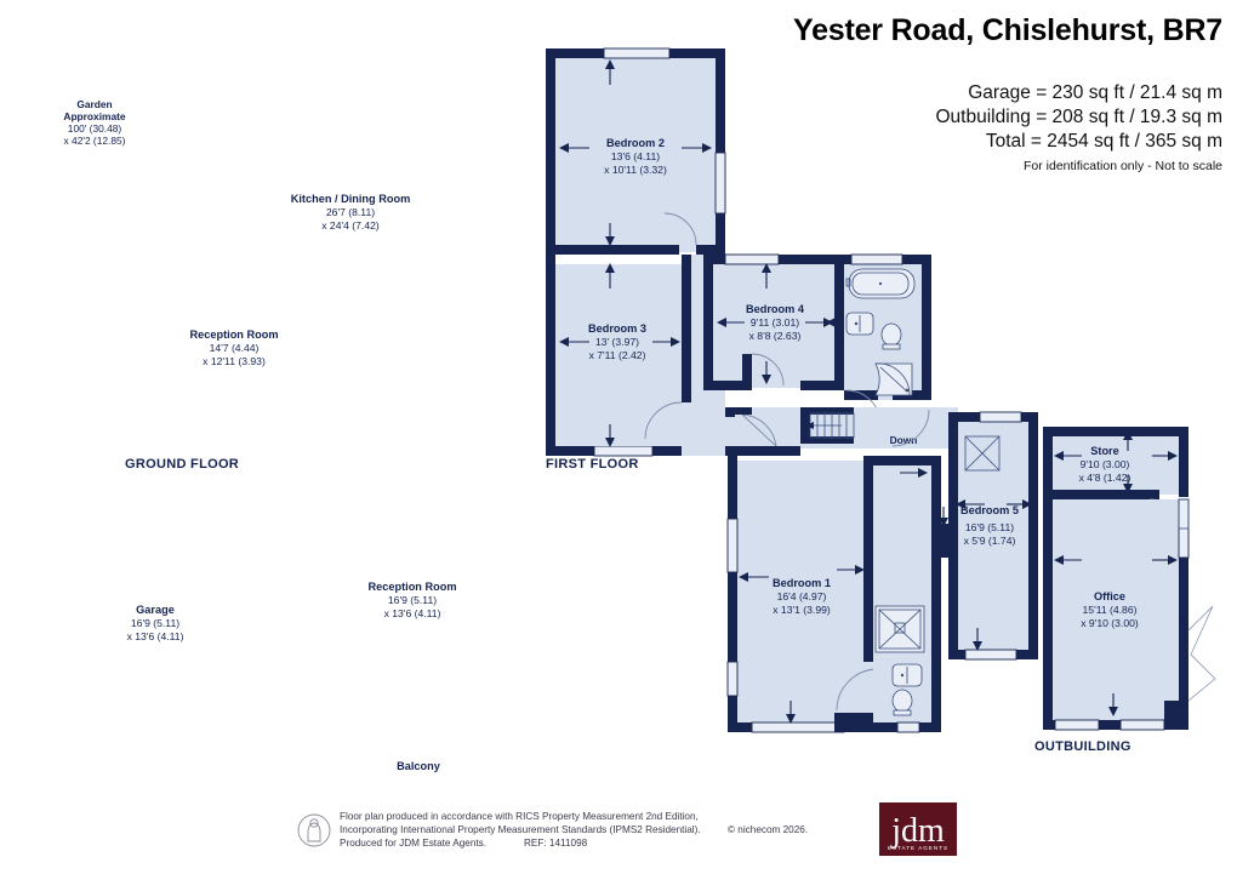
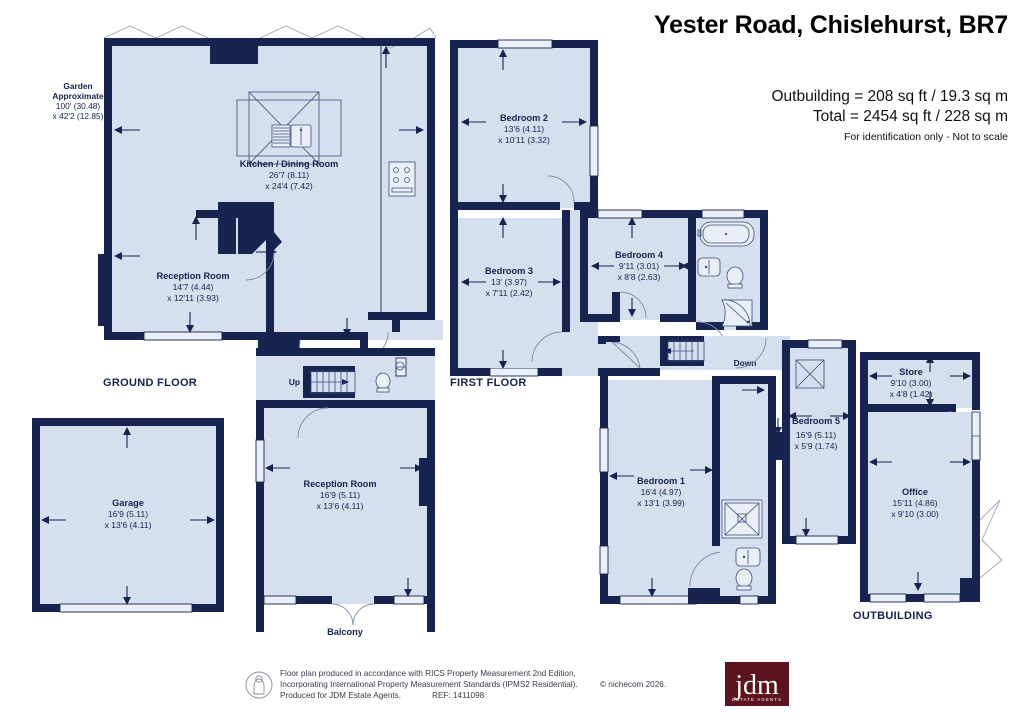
  Yester Road, Chislehurst, BR7
- Garage = 230 sq ft / 21.4 sq m
  Outbuilding = 208 sq ft / 19.3 sq m
- Total = 2454 sq ft / 365 sq m
+ Total = 2454 sq ft / 228 sq m
  For identification only - Not to scale
+ Up
  Down
  Garden
  Approximate
  100' (30.48)
  x 42'2 (12.85)
  Kitchen / Dining Room
  26'7 (8.11)
  x 24'4 (7.42)
  Reception Room
  14'7 (4.44)
  x 12'11 (3.93)
  Reception Room
  16'9 (5.11)
  x 13'6 (4.11)
  Garage
  16'9 (5.11)
  x 13'6 (4.11)
  Balcony
  Bedroom 2
  13'6 (4.11)
  x 10'11 (3.32)
  Bedroom 3
  13' (3.97)
  x 7'11 (2.42)
  Bedroom 4
  9'11 (3.01)
  x 8'8 (2.63)
  Bedroom 5
  16'9 (5.11)
  x 5'9 (1.74)
  Bedroom 1
  16'4 (4.97)
  x 13'1 (3.99)
  Store
  9'10 (3.00)
  x 4'8 (1.42)
  Office
  15'11 (4.86)
  x 9'10 (3.00)
  GROUND FLOOR
  FIRST FLOOR
  OUTBUILDING
  Floor plan produced in accordance with RICS Property Measurement 2nd Edition,
  Incorporating International Property Measurement Standards (IPMS2 Residential).
  © nichecom 2026.
  Produced for JDM Estate Agents.
  REF: 1411098
  jdm
